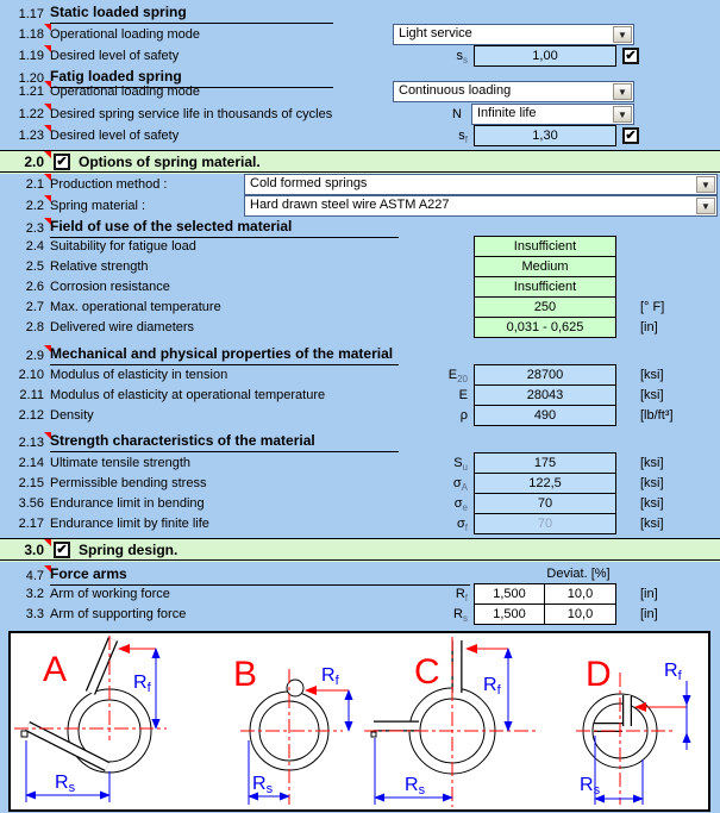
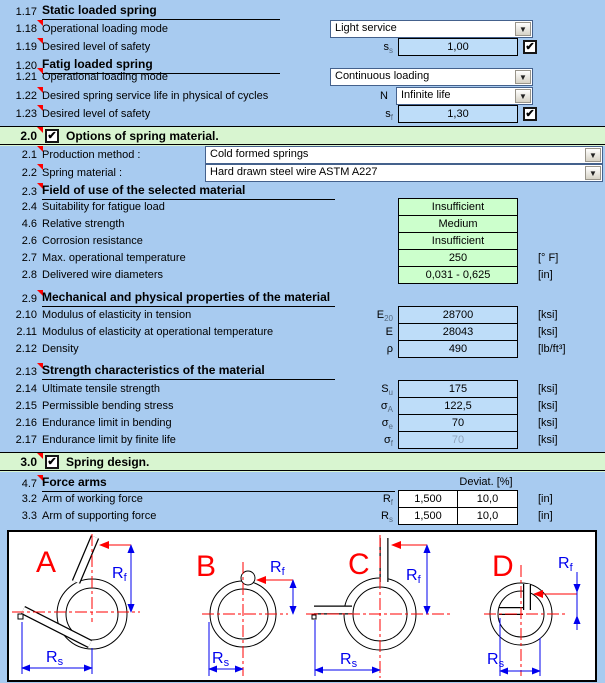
  1.17
  Static loaded spring
  1.18
  Operational loading mode
  Light service
  ▼
  1.19
  Desired level of safety
  ss
  1,00
  ✔
  1.20
  Fatig loaded spring
  1.21
  Operational loading mode
  Continuous loading
  ▼
  1.22
- Desired spring service life in thousands of cycles
+ Desired spring service life in physical of cycles
  N
  Infinite life
  ▼
  1.23
  Desired level of safety
  sf
  1,30
  ✔
  2.0
  ✔
  Options of spring material.
  2.1
  Production method :
  Cold formed springs
  ▼
  2.2
  Spring material :
  Hard drawn steel wire ASTM A227
  ▼
  2.3
  Field of use of the selected material
  2.4
  Suitability for fatigue load
  Insufficient
- 2.5
+ 4.6
  Relative strength
  Medium
  2.6
  Corrosion resistance
  Insufficient
  2.7
  Max. operational temperature
  250
  [° F]
  2.8
  Delivered wire diameters
  0,031 - 0,625
  [in]
  2.9
  Mechanical and physical properties of the material
  2.10
  Modulus of elasticity in tension
  E20
  28700
  [ksi]
  2.11
  Modulus of elasticity at operational temperature
  E
  28043
  [ksi]
  2.12
  Density
  ρ
  490
  [lb/ft³]
  2.13
  Strength characteristics of the material
  2.14
  Ultimate tensile strength
  Su
  175
  [ksi]
  2.15
  Permissible bending stress
  σA
  122,5
  [ksi]
- 3.56
+ 2.16
  Endurance limit in bending
  σe
  70
  [ksi]
  2.17
  Endurance limit by finite life
  σf
  70
  [ksi]
  3.0
  ✔
  Spring design.
  4.7
  Force arms
  Deviat. [%]
  3.2
  Arm of working force
  Rf
  1,500
  10,0
  [in]
  3.3
  Arm of supporting force
  Rs
  1,500
  10,0
  [in]
  Rf
  Rs
  A
  Rf
  Rs
  B
  Rf
  Rs
  C
  Rf
  Rs
  D
